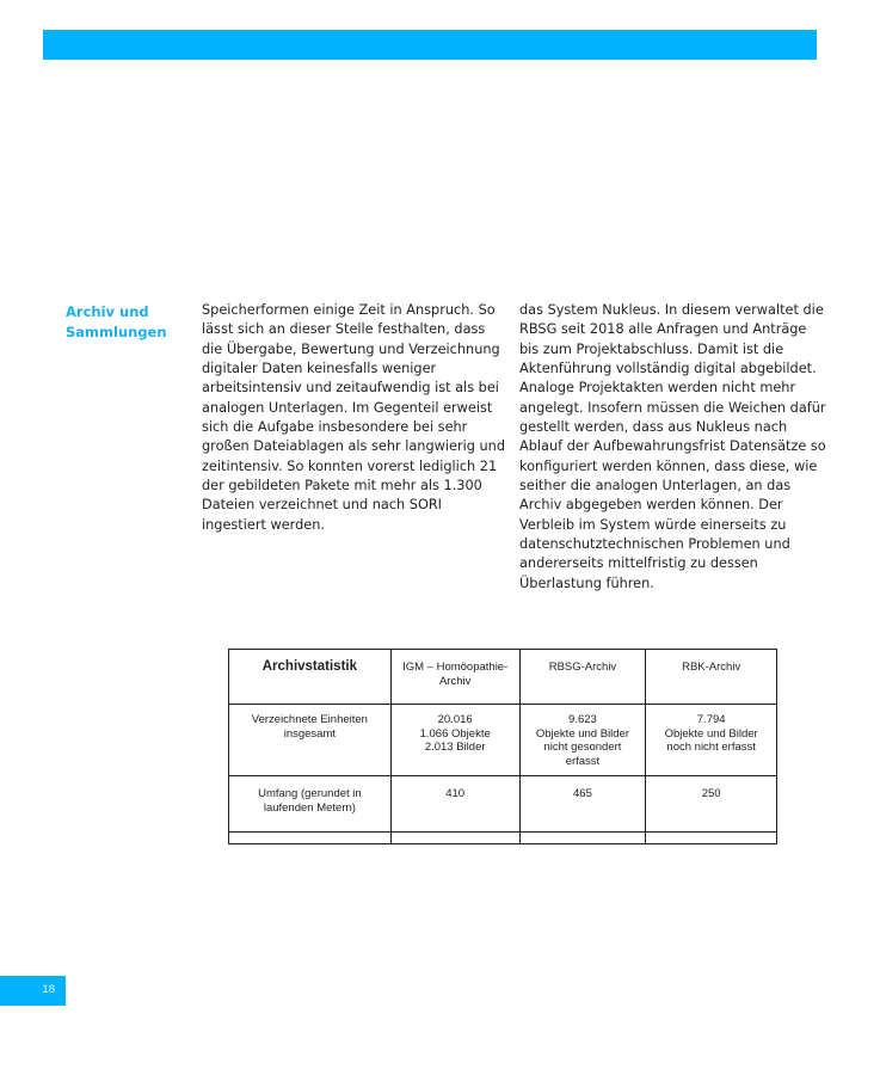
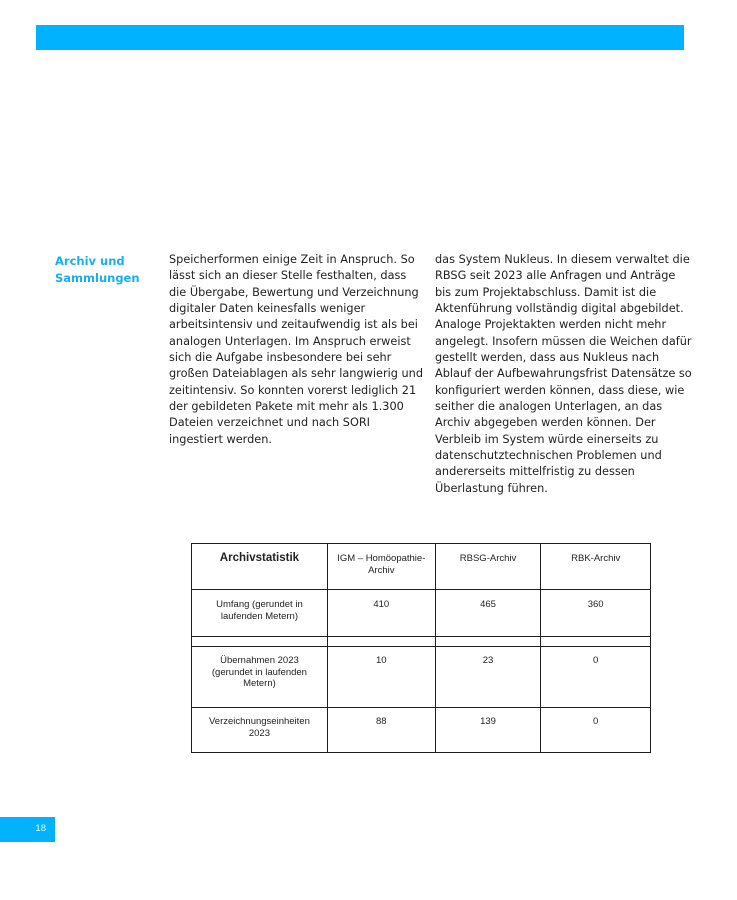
  Archiv und
  Sammlungen
- Speicherformen einige Zeit in Anspruch. So lässt sich an dieser Stelle festhalten, dass die Übergabe, Bewertung und Verzeichnung digitaler Daten keinesfalls weniger arbeitsintensiv und zeitaufwendig ist als bei analogen Unterlagen. Im Gegenteil erweist sich die Aufgabe insbesondere bei sehr großen Dateiablagen als sehr langwierig und zeitintensiv. So konnten vorerst lediglich 21 der gebildeten Pakete mit mehr als 1.300 Dateien verzeichnet und nach SORI ingestiert werden.
+ Speicherformen einige Zeit in Anspruch. So lässt sich an dieser Stelle festhalten, dass die Übergabe, Bewertung und Verzeichnung digitaler Daten keinesfalls weniger arbeitsintensiv und zeitaufwendig ist als bei analogen Unterlagen. Im Anspruch erweist sich die Aufgabe insbesondere bei sehr großen Dateiablagen als sehr langwierig und zeitintensiv. So konnten vorerst lediglich 21 der gebildeten Pakete mit mehr als 1.300 Dateien verzeichnet und nach SORI ingestiert werden.
- das System Nukleus. In diesem verwaltet die RBSG seit 2018 alle Anfragen und Anträge bis zum Projektabschluss. Damit ist die Aktenführung vollständig digital abgebildet. Analoge Projektakten werden nicht mehr angelegt. Insofern müssen die Weichen dafür gestellt werden, dass aus Nukleus nach Ablauf der Aufbewahrungsfrist Datensätze so konfiguriert werden können, dass diese, wie seither die analogen Unterlagen, an das Archiv abgegeben werden können. Der Verbleib im System würde einerseits zu datenschutztechnischen Problemen und andererseits mittelfristig zu dessen Überlastung führen.
+ das System Nukleus. In diesem verwaltet die RBSG seit 2023 alle Anfragen und Anträge bis zum Projektabschluss. Damit ist die Aktenführung vollständig digital abgebildet. Analoge Projektakten werden nicht mehr angelegt. Insofern müssen die Weichen dafür gestellt werden, dass aus Nukleus nach Ablauf der Aufbewahrungsfrist Datensätze so konfiguriert werden können, dass diese, wie seither die analogen Unterlagen, an das Archiv abgegeben werden können. Der Verbleib im System würde einerseits zu datenschutztechnischen Problemen und andererseits mittelfristig zu dessen Überlastung führen.
  Archivstatistik	IGM – Homöopathie- Archiv	RBSG-Archiv	RBK-Archiv
- Verzeichnete Einheiten insgesamt	20.016 1.066 Objekte 2.013 Bilder	9.623 Objekte und Bilder nicht gesondert erfasst	7.794 Objekte und Bilder noch nicht erfasst
- Umfang (gerundet in laufenden Metern)	410	465	250
+ Umfang (gerundet in laufenden Metern)	410	465	360
+ Übernahmen 2023 (gerundet in laufenden Metern)	10	23	0
+ Verzeichnungseinheiten 2023	88	139	0
  18
